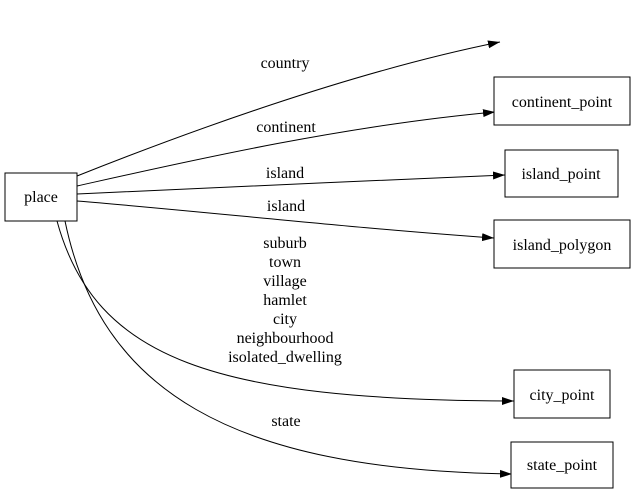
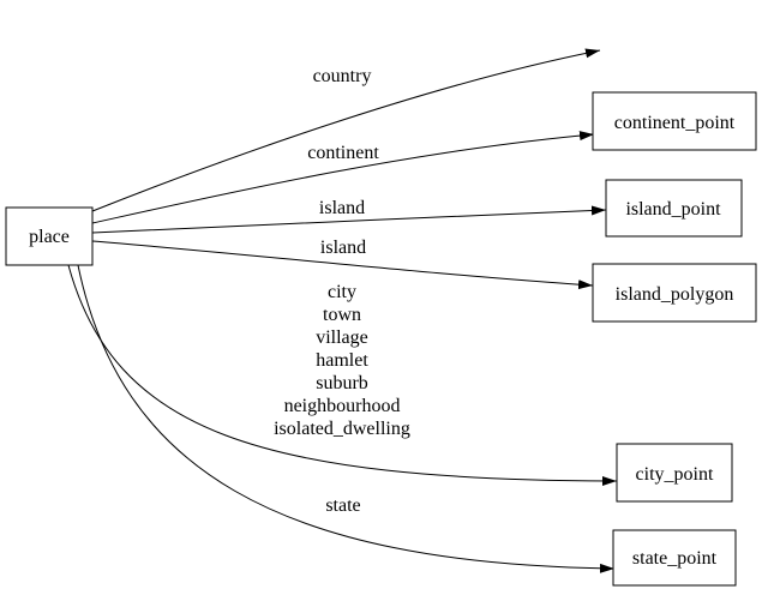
  country
  continent
  island
  island
- suburb
+ city
  town
  village
  hamlet
- city
+ suburb
  neighbourhood
  isolated_dwelling
  state
  place
  continent_point
  island_point
  island_polygon
  city_point
  state_point
